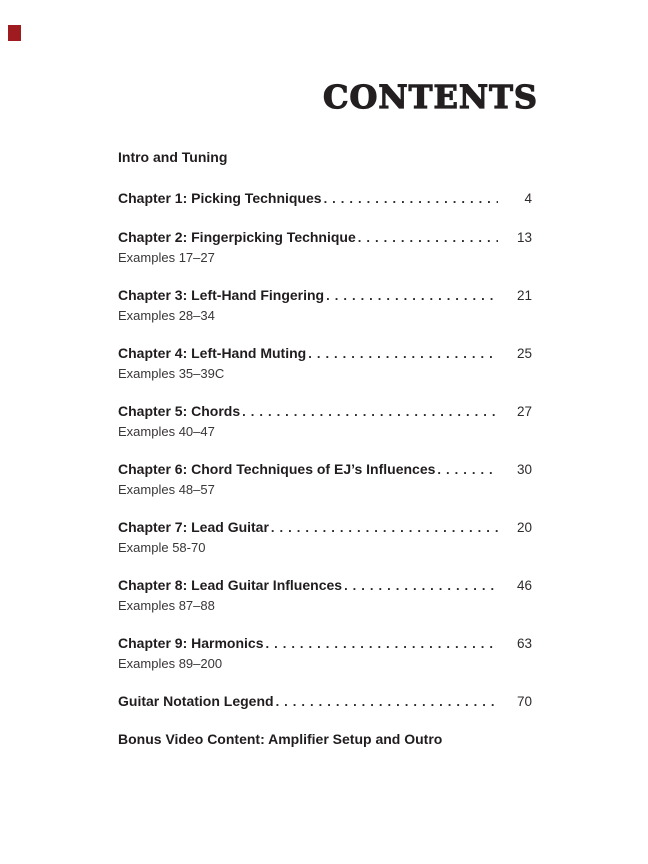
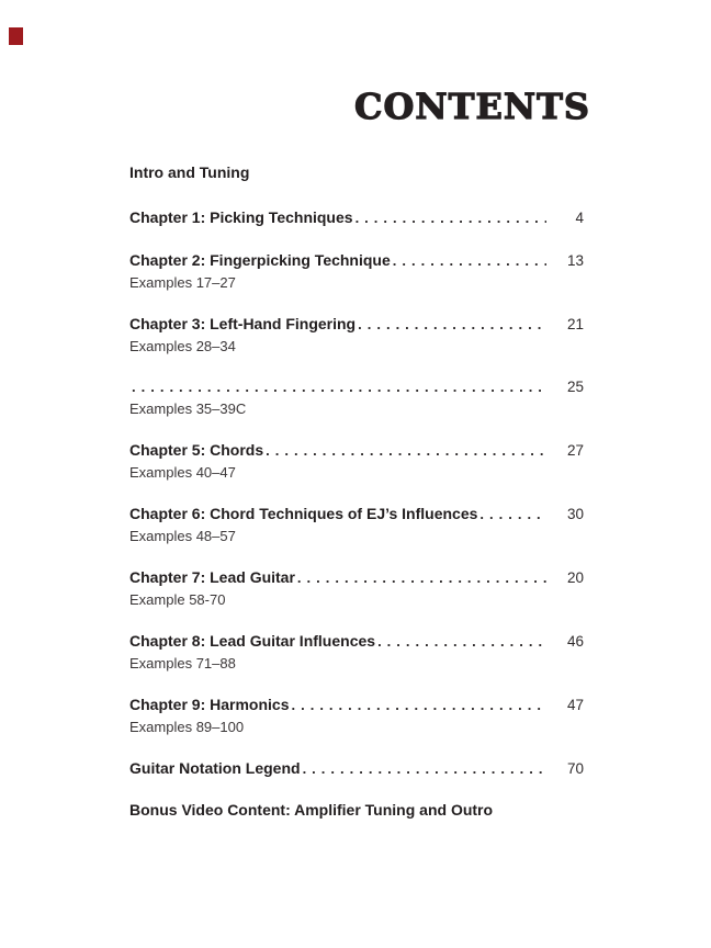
  CONTENTS
  Intro and Tuning
  Chapter 1: Picking Techniques
  4
  Chapter 2: Fingerpicking Technique
  13
  Examples 17–27
  Chapter 3: Left-Hand Fingering
  21
  Examples 28–34
- Chapter 4: Left-Hand Muting
  25
  Examples 35–39C
  Chapter 5: Chords
  27
  Examples 40–47
  Chapter 6: Chord Techniques of EJ’s Influences
  30
  Examples 48–57
  Chapter 7: Lead Guitar
  20
  Example 58-70
  Chapter 8: Lead Guitar Influences
  46
- Examples 87–88
+ Examples 71–88
  Chapter 9: Harmonics
- 63
+ 47
- Examples 89–200
+ Examples 89–100
  Guitar Notation Legend
  70
- Bonus Video Content: Amplifier Setup and Outro
+ Bonus Video Content: Amplifier Tuning and Outro
